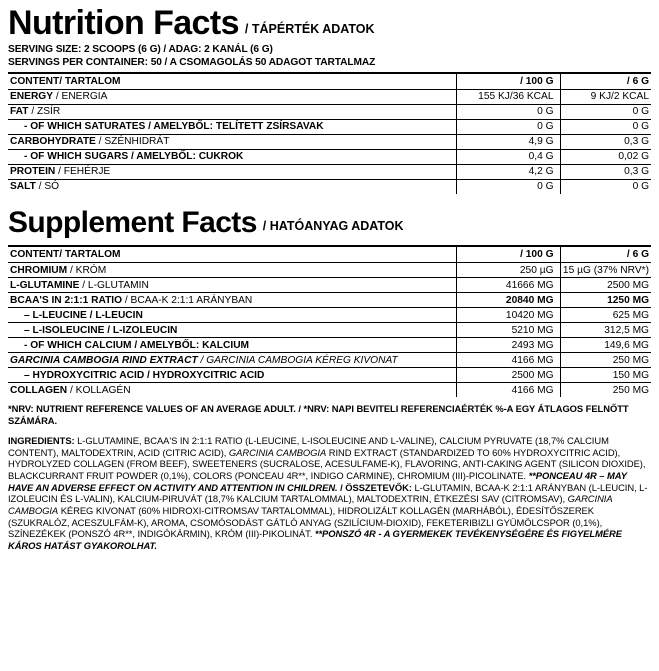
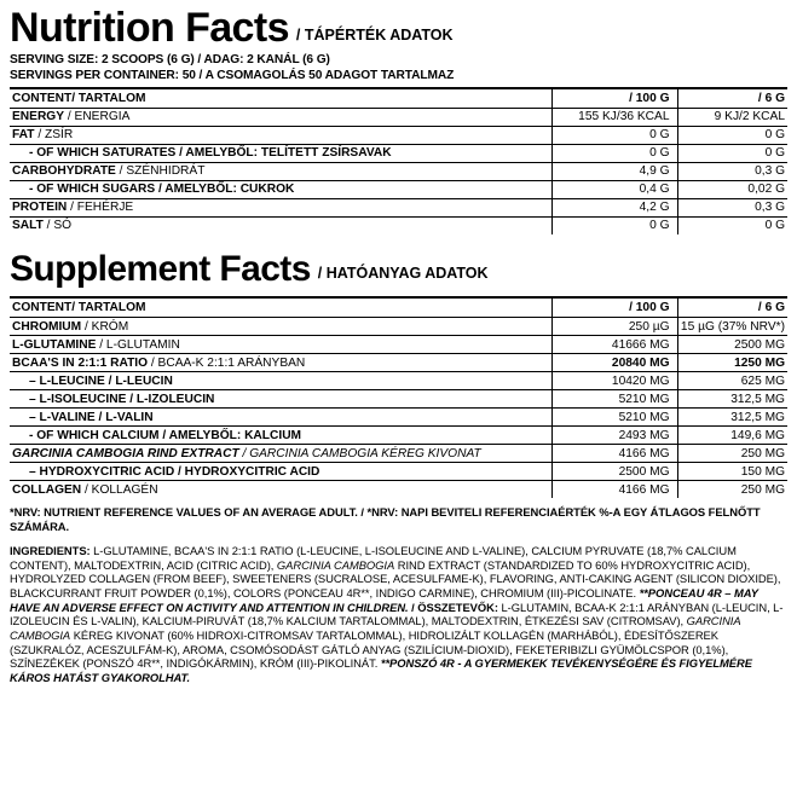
  Nutrition Facts
  / TÁPÉRTÉK ADATOK
  SERVING SIZE: 2 SCOOPS (6 G) / ADAG: 2 KANÁL (6 G)
  SERVINGS PER CONTAINER: 50 / A CSOMAGOLÁS 50 ADAGOT TARTALMAZ
  CONTENT/ TARTALOM	/ 100 G	/ 6 G
  ENERGY / ENERGIA	155 KJ/36 KCAL	9 KJ/2 KCAL
  FAT / ZSÍR	0 G	0 G
  - OF WHICH SATURATES / AMELYBŐL: TELÍTETT ZSÍRSAVAK	0 G	0 G
  CARBOHYDRATE / SZÉNHIDRÁT	4,9 G	0,3 G
  - OF WHICH SUGARS / AMELYBŐL: CUKROK	0,4 G	0,02 G
  PROTEIN / FEHÉRJE	4,2 G	0,3 G
  SALT / SÓ	0 G	0 G
  Supplement Facts
  / HATÓANYAG ADATOK
  CONTENT/ TARTALOM	/ 100 G	/ 6 G
  CHROMIUM / KRÓM	250 µG	15 µG (37% NRV*)
  L-GLUTAMINE / L-GLUTAMIN	41666 MG	2500 MG
  BCAA'S IN 2:1:1 RATIO / BCAA-K 2:1:1 ARÁNYBAN	20840 MG	1250 MG
  – L-LEUCINE / L-LEUCIN	10420 MG	625 MG
  – L-ISOLEUCINE / L-IZOLEUCIN	5210 MG	312,5 MG
+ – L-VALINE / L-VALIN	5210 MG	312,5 MG
  - OF WHICH CALCIUM / AMELYBŐL: KALCIUM	2493 MG	149,6 MG
  GARCINIA CAMBOGIA RIND EXTRACT / GARCINIA CAMBOGIA KÉREG KIVONAT	4166 MG	250 MG
  – HYDROXYCITRIC ACID / HYDROXYCITRIC ACID	2500 MG	150 MG
  COLLAGEN / KOLLAGÉN	4166 MG	250 MG
  *NRV: NUTRIENT REFERENCE VALUES OF AN AVERAGE ADULT. / *NRV: NAPI BEVITELI REFERENCIAÉRTÉK %-A EGY ÁTLAGOS FELNŐTT SZÁMÁRA.
  INGREDIENTS: L-GLUTAMINE, BCAA'S IN 2:1:1 RATIO (L-LEUCINE, L-ISOLEUCINE AND L-VALINE), CALCIUM PYRUVATE (18,7% CALCIUM CONTENT), MALTODEXTRIN, ACID (CITRIC ACID), GARCINIA CAMBOGIA RIND EXTRACT (STANDARDIZED TO 60% HYDROXYCITRIC ACID), HYDROLYZED COLLAGEN (FROM BEEF), SWEETENERS (SUCRALOSE, ACESULFAME-K), FLAVORING, ANTI-CAKING AGENT (SILICON DIOXIDE), BLACKCURRANT FRUIT POWDER (0,1%), COLORS (PONCEAU 4R**, INDIGO CARMINE), CHROMIUM (III)-PICOLINATE. **PONCEAU 4R – MAY HAVE AN ADVERSE EFFECT ON ACTIVITY AND ATTENTION IN CHILDREN. / ÖSSZETEVŐK: L-GLUTAMIN, BCAA-K 2:1:1 ARÁNYBAN (L-LEUCIN, L-IZOLEUCIN ÉS L-VALIN), KALCIUM-PIRUVÁT (18,7% KALCIUM TARTALOMMAL), MALTODEXTRIN, ÉTKEZÉSI SAV (CITROMSAV), GARCINIA CAMBOGIA KÉREG KIVONAT (60% HIDROXI-CITROMSAV TARTALOMMAL), HIDROLIZÁLT KOLLAGÉN (MARHÁBÓL), ÉDESÍTŐSZEREK (SZUKRALÓZ, ACESZULFÁM-K), AROMA, CSOMÓSODÁST GÁTLÓ ANYAG (SZILÍCIUM-DIOXID), FEKETERIBIZLI GYÜMÖLCSPOR (0,1%), SZÍNEZÉKEK (PONSZÓ 4R**, INDIGÓKÁRMIN), KRÓM (III)-PIKOLINÁT. **PONSZÓ 4R - A GYERMEKEK TEVÉKENYSÉGÉRE ÉS FIGYELMÉRE KÁROS HATÁST GYAKOROLHAT.
